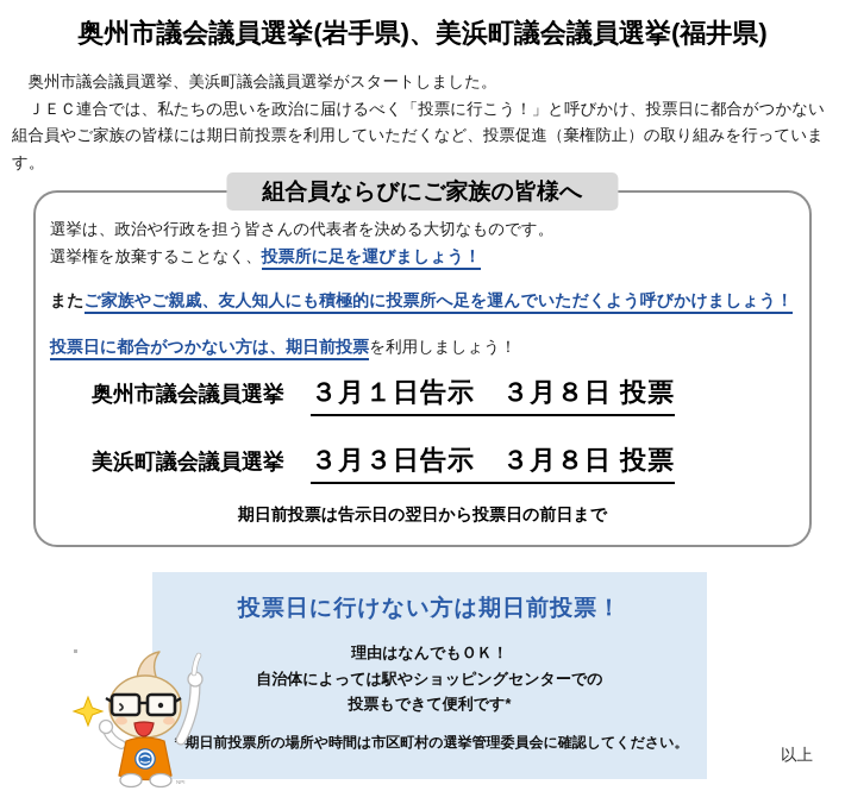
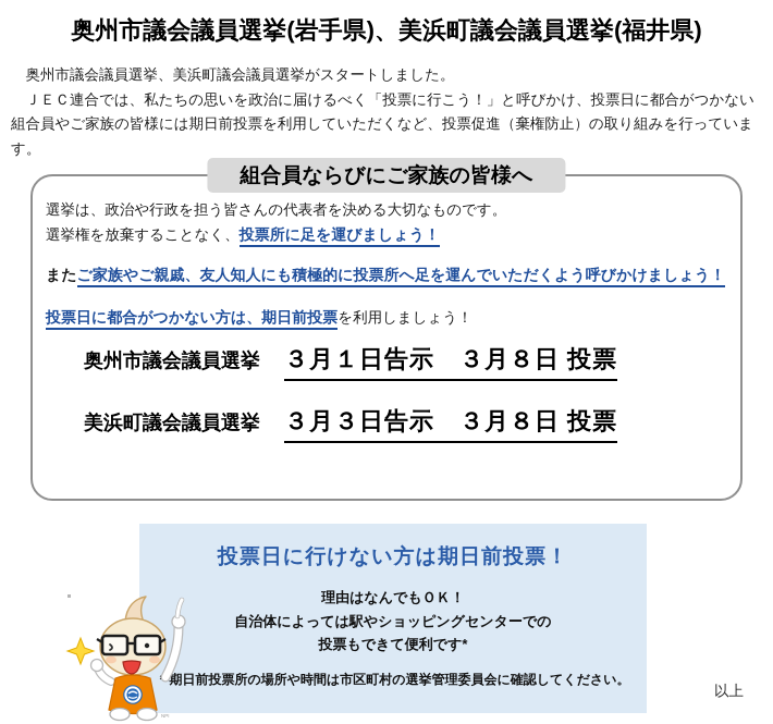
  奥州市議会議員選挙(岩手県)、美浜町議会議員選挙(福井県)
  奥州市議会議員選挙、美浜町議会議員選挙がスタートしました。
  ＪＥＣ連合では、私たちの思いを政治に届けるべく「投票に行こう！」と呼びかけ、投票日に都合がつかない組合員やご家族の皆様には期日前投票を利用していただくなど、投票促進（棄権防止）の取り組みを行っています。
  組合員ならびにご家族の皆様へ
  選挙は、政治や行政を担う皆さんの代表者を決める大切なものです。
  選挙権を放棄することなく、投票所に足を運びましょう！
  またご家族やご親戚、友人知人にも積極的に投票所へ足を運んでいただくよう呼びかけましょう！
  投票日に都合がつかない方は、期日前投票を利用しましょう！
  奥州市議会議員選挙
  ３月１日告示 ３月８日 投票
  美浜町議会議員選挙
  ３月３日告示 ３月８日 投票
- 期日前投票は告示日の翌日から投票日の前日まで
  投票日に行けない方は期日前投票！
  理由はなんでもＯＫ！
  自治体によっては駅やショッピングセンターでの
  投票もできて便利です*
  期日前投票所の場所や時間は市区町村の選挙管理委員会に確認してください。
  以上
